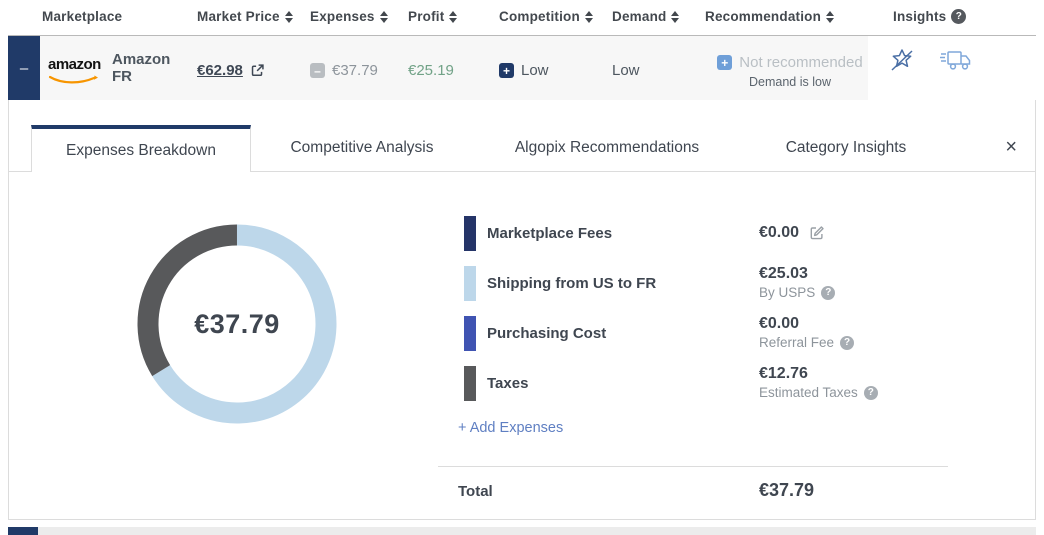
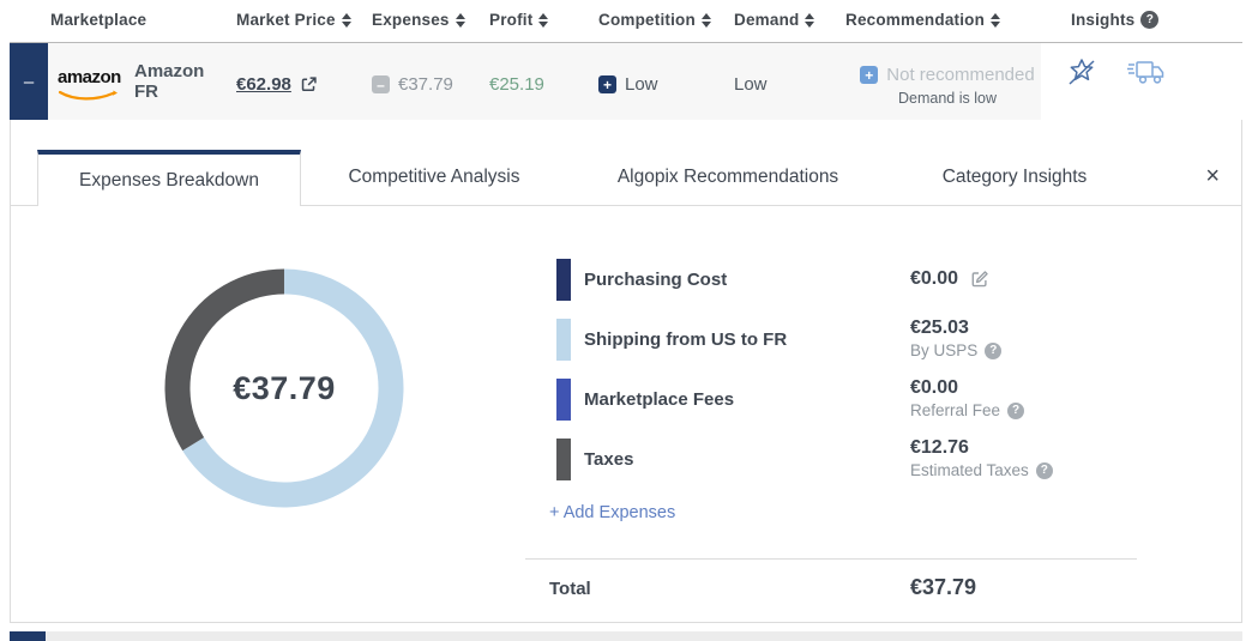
  Marketplace
  Market Price
  Expenses
  Profit
  Competition
  Demand
  Recommendation
  Insights
  ?
  –
  amazon
  Amazon
  FR
  €62.98
  –
  €37.79
  €25.19
  +
  Low
  Low
  +
  Not recommended
  Demand is low
  Expenses Breakdown
  Competitive Analysis
  Algopix Recommendations
  Category Insights
  ×
  €37.79
- Marketplace Fees
+ Purchasing Cost
  €0.00
  Shipping from US to FR
  €25.03
  By USPS
  ?
- Purchasing Cost
+ Marketplace Fees
  €0.00
  Referral Fee
  ?
  Taxes
  €12.76
  Estimated Taxes
  ?
  + Add Expenses
  Total
  €37.79
